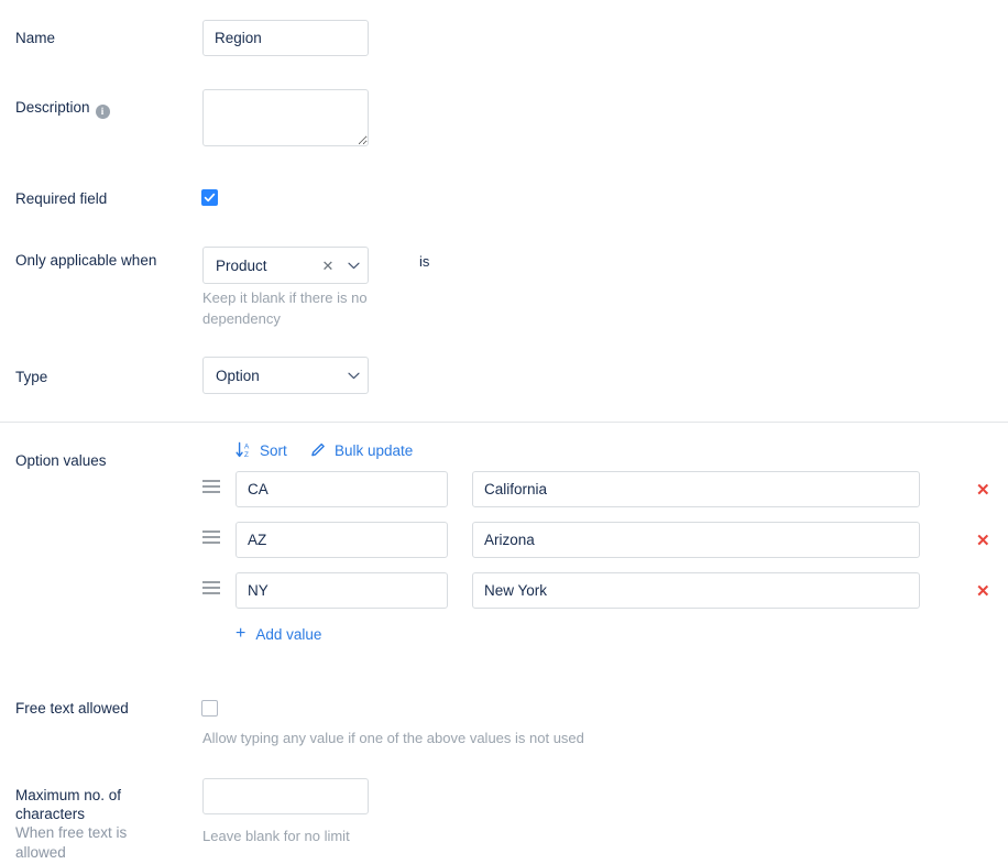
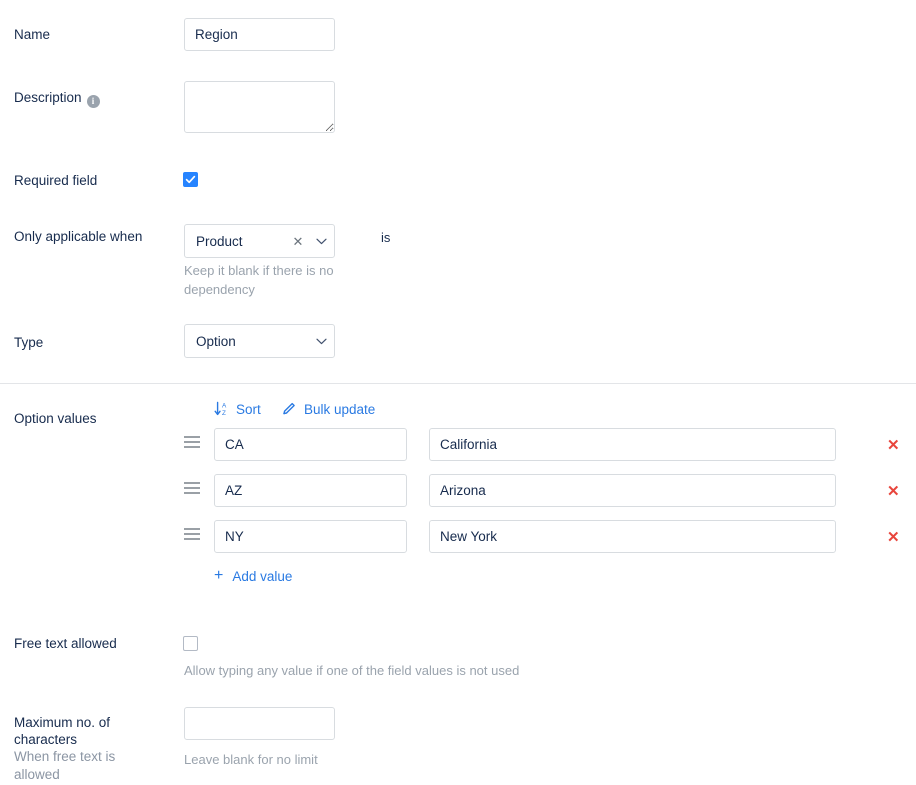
  Name
  Region
  Description i
  Required field
  Only applicable when
  Product
  ✕
  is
  Keep it blank if there is no dependency
  Type
  Option
  Option values
  Sort
  Bulk update
  CA
  California
  ✕
  AZ
  Arizona
  ✕
  NY
  New York
  ✕
  +
  Add value
  Free text allowed
- Allow typing any value if one of the above values is not used
+ Allow typing any value if one of the field values is not used
  Maximum no. of characters
  When free text is allowed
  Leave blank for no limit
